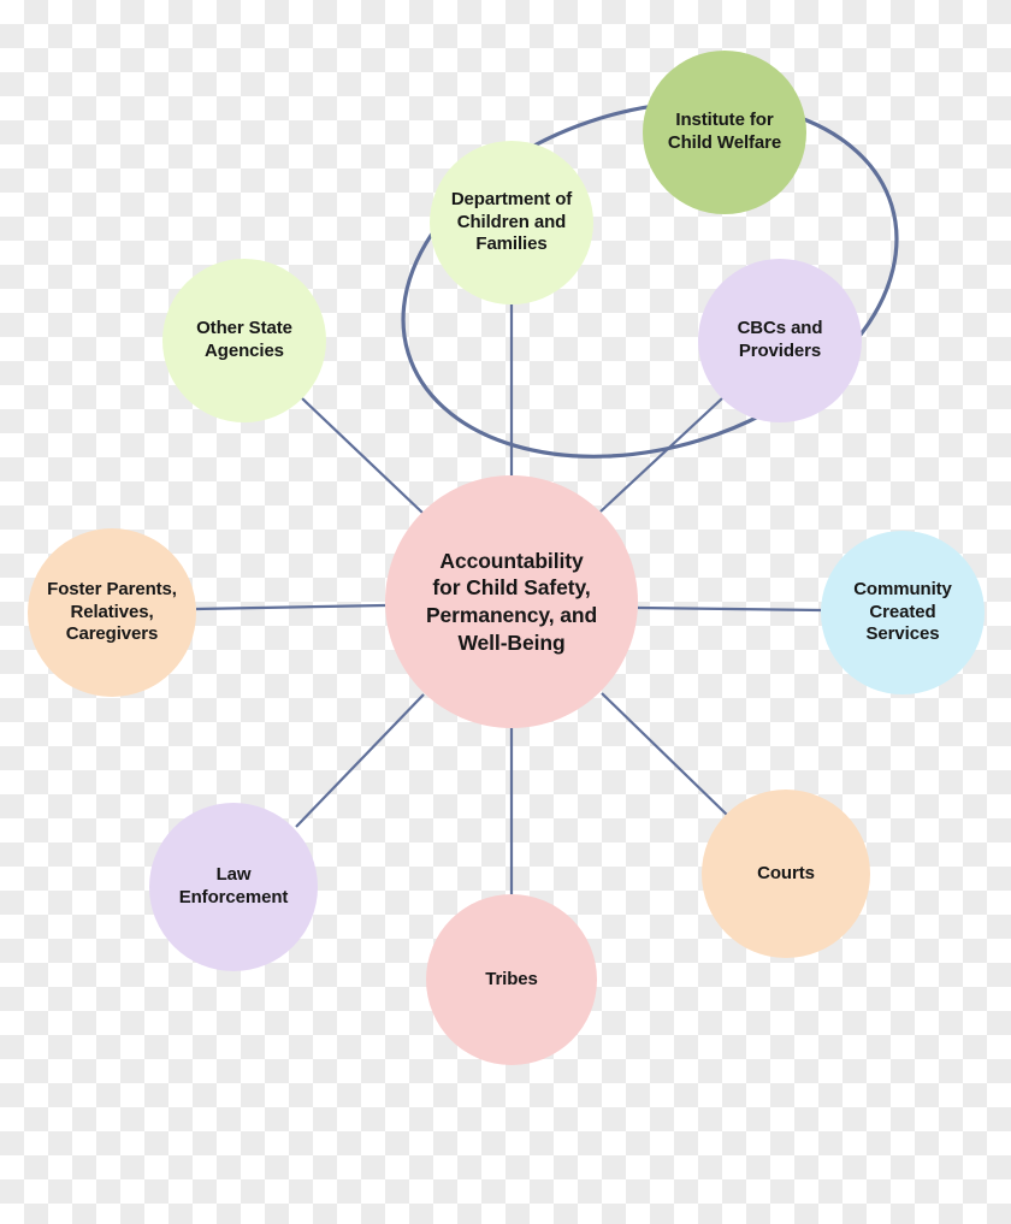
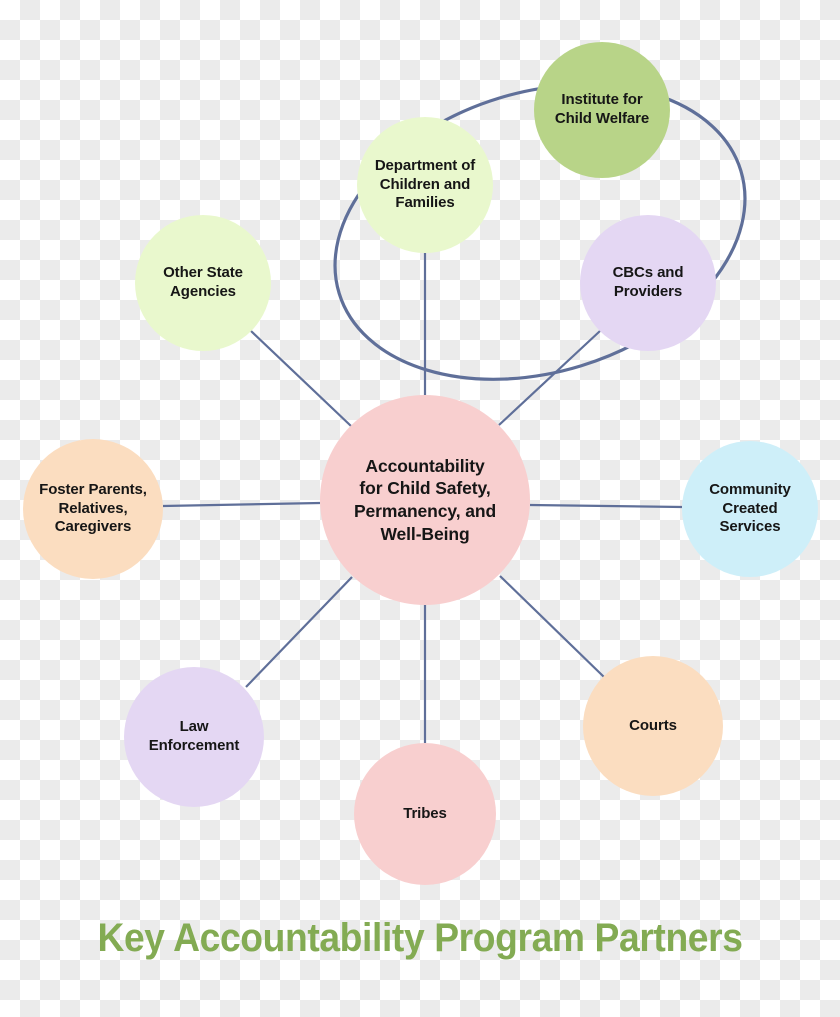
  Institute for
  Child Welfare
  Department of
  Children and
  Families
  CBCs and
  Providers
  Other State
  Agencies
  Foster Parents,
  Relatives,
  Caregivers
  Community
  Created
  Services
  Law
  Enforcement
  Courts
  Tribes
  Accountability
  for Child Safety,
  Permanency, and
  Well-Being
+ Key Accountability Program Partners
